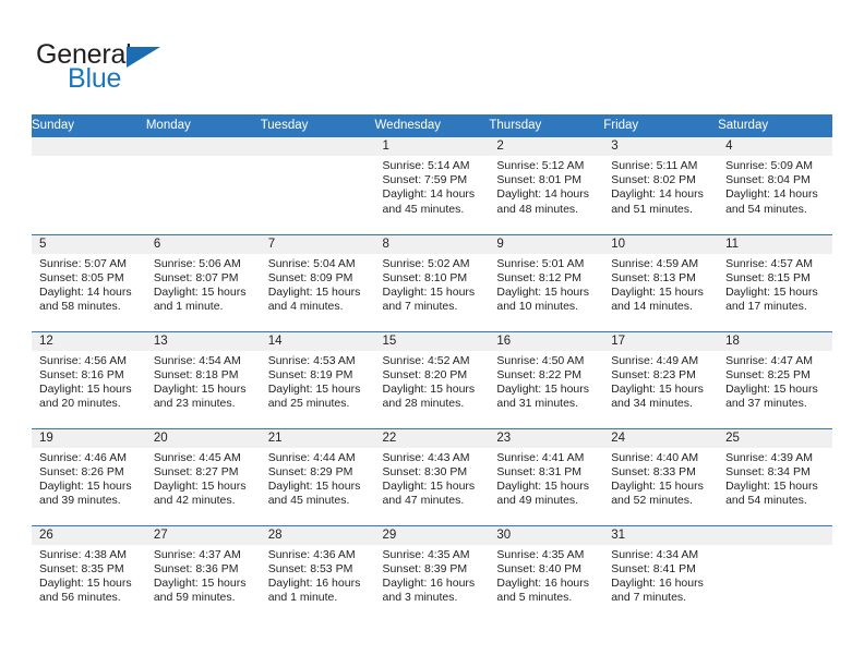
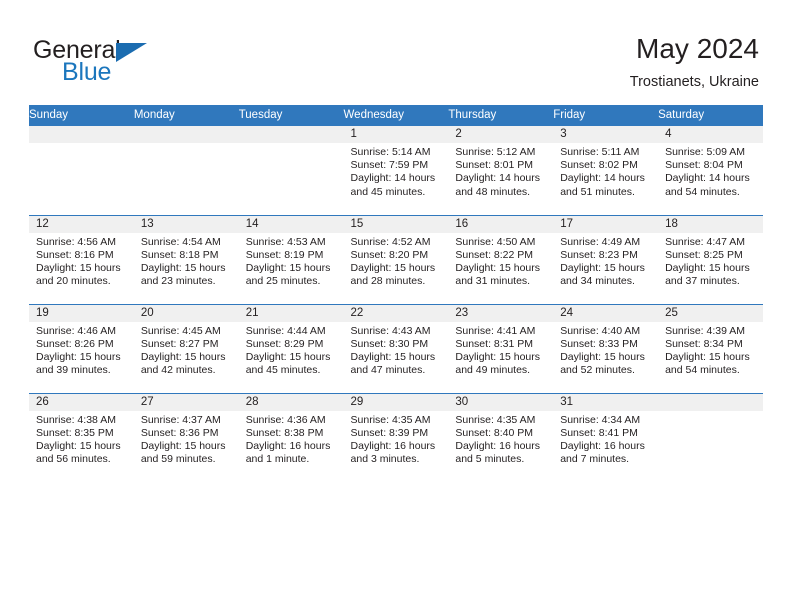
  General
  Blue
+ May 2024
+ Trostianets, Ukraine
  Sunday	Monday	Tuesday	Wednesday	Thursday	Friday	Saturday
  			1Sunrise: 5:14 AMSunset: 7:59 PMDaylight: 14 hoursand 45 minutes.	2Sunrise: 5:12 AMSunset: 8:01 PMDaylight: 14 hoursand 48 minutes.	3Sunrise: 5:11 AMSunset: 8:02 PMDaylight: 14 hoursand 51 minutes.	4Sunrise: 5:09 AMSunset: 8:04 PMDaylight: 14 hoursand 54 minutes.
- 5Sunrise: 5:07 AMSunset: 8:05 PMDaylight: 14 hoursand 58 minutes.	6Sunrise: 5:06 AMSunset: 8:07 PMDaylight: 15 hoursand 1 minute.	7Sunrise: 5:04 AMSunset: 8:09 PMDaylight: 15 hoursand 4 minutes.	8Sunrise: 5:02 AMSunset: 8:10 PMDaylight: 15 hoursand 7 minutes.	9Sunrise: 5:01 AMSunset: 8:12 PMDaylight: 15 hoursand 10 minutes.	10Sunrise: 4:59 AMSunset: 8:13 PMDaylight: 15 hoursand 14 minutes.	11Sunrise: 4:57 AMSunset: 8:15 PMDaylight: 15 hoursand 17 minutes.
  12Sunrise: 4:56 AMSunset: 8:16 PMDaylight: 15 hoursand 20 minutes.	13Sunrise: 4:54 AMSunset: 8:18 PMDaylight: 15 hoursand 23 minutes.	14Sunrise: 4:53 AMSunset: 8:19 PMDaylight: 15 hoursand 25 minutes.	15Sunrise: 4:52 AMSunset: 8:20 PMDaylight: 15 hoursand 28 minutes.	16Sunrise: 4:50 AMSunset: 8:22 PMDaylight: 15 hoursand 31 minutes.	17Sunrise: 4:49 AMSunset: 8:23 PMDaylight: 15 hoursand 34 minutes.	18Sunrise: 4:47 AMSunset: 8:25 PMDaylight: 15 hoursand 37 minutes.
  19Sunrise: 4:46 AMSunset: 8:26 PMDaylight: 15 hoursand 39 minutes.	20Sunrise: 4:45 AMSunset: 8:27 PMDaylight: 15 hoursand 42 minutes.	21Sunrise: 4:44 AMSunset: 8:29 PMDaylight: 15 hoursand 45 minutes.	22Sunrise: 4:43 AMSunset: 8:30 PMDaylight: 15 hoursand 47 minutes.	23Sunrise: 4:41 AMSunset: 8:31 PMDaylight: 15 hoursand 49 minutes.	24Sunrise: 4:40 AMSunset: 8:33 PMDaylight: 15 hoursand 52 minutes.	25Sunrise: 4:39 AMSunset: 8:34 PMDaylight: 15 hoursand 54 minutes.
- 26Sunrise: 4:38 AMSunset: 8:35 PMDaylight: 15 hoursand 56 minutes.	27Sunrise: 4:37 AMSunset: 8:36 PMDaylight: 15 hoursand 59 minutes.	28Sunrise: 4:36 AMSunset: 8:53 PMDaylight: 16 hoursand 1 minute.	29Sunrise: 4:35 AMSunset: 8:39 PMDaylight: 16 hoursand 3 minutes.	30Sunrise: 4:35 AMSunset: 8:40 PMDaylight: 16 hoursand 5 minutes.	31Sunrise: 4:34 AMSunset: 8:41 PMDaylight: 16 hoursand 7 minutes.
+ 26Sunrise: 4:38 AMSunset: 8:35 PMDaylight: 15 hoursand 56 minutes.	27Sunrise: 4:37 AMSunset: 8:36 PMDaylight: 15 hoursand 59 minutes.	28Sunrise: 4:36 AMSunset: 8:38 PMDaylight: 16 hoursand 1 minute.	29Sunrise: 4:35 AMSunset: 8:39 PMDaylight: 16 hoursand 3 minutes.	30Sunrise: 4:35 AMSunset: 8:40 PMDaylight: 16 hoursand 5 minutes.	31Sunrise: 4:34 AMSunset: 8:41 PMDaylight: 16 hoursand 7 minutes.
